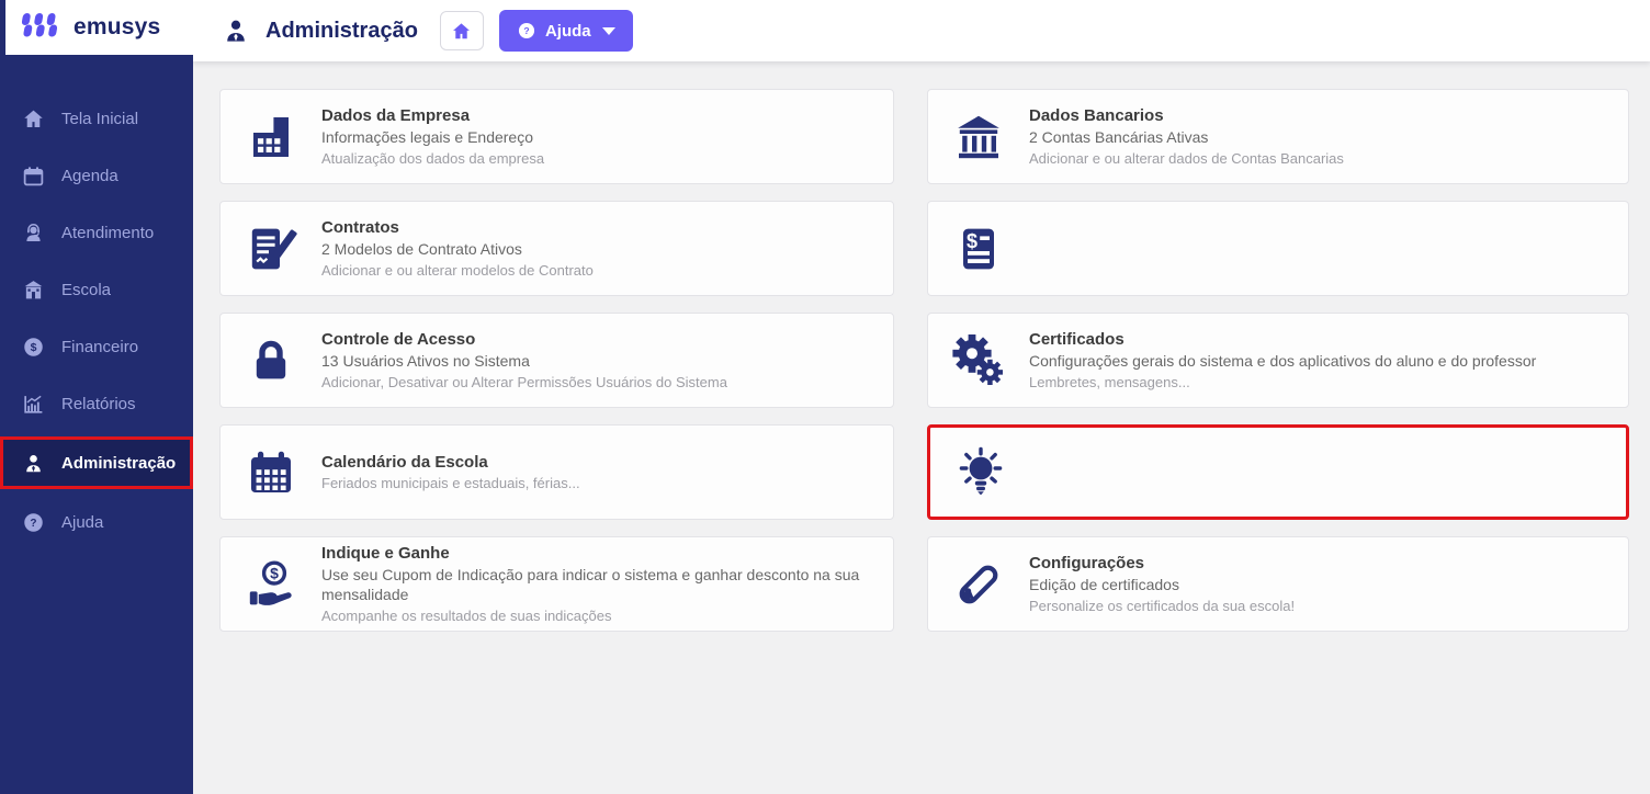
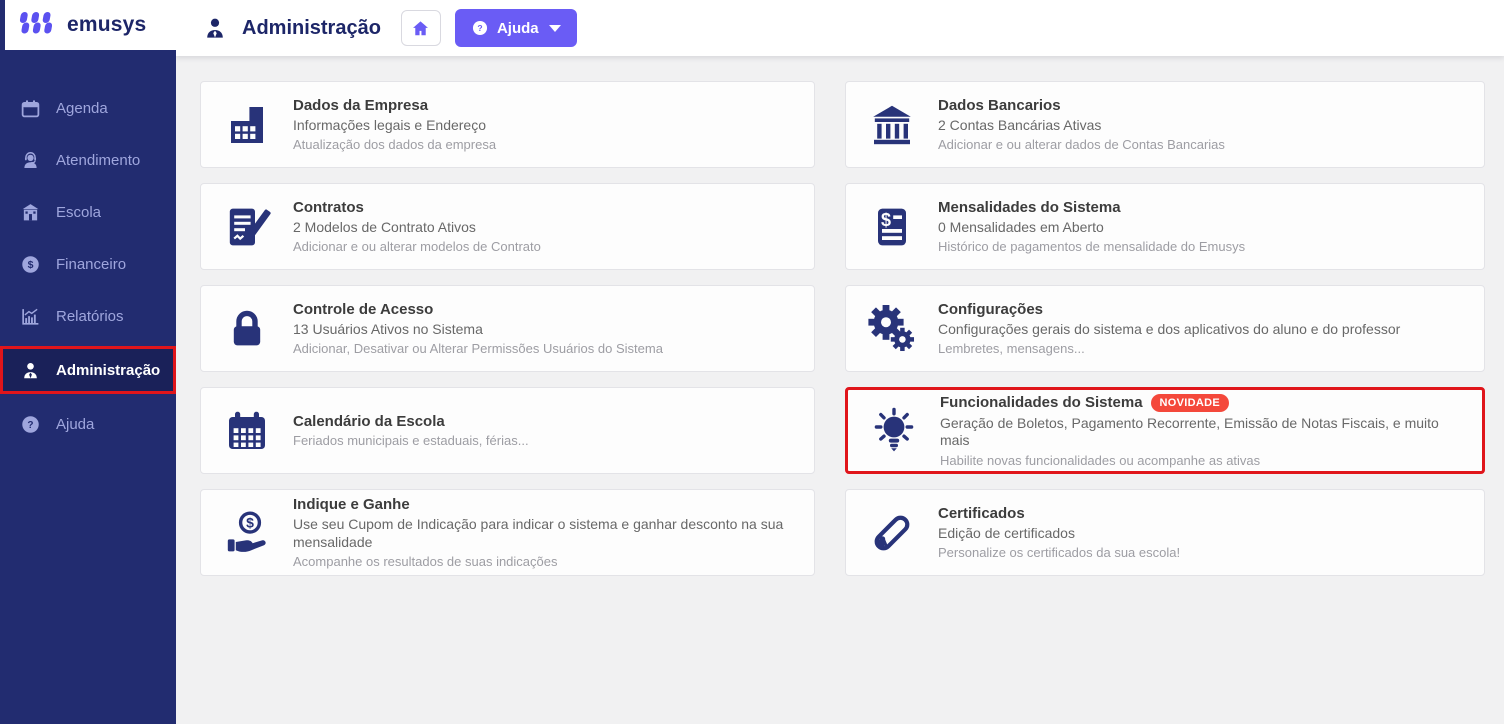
  emusys
- Tela Inicial
  Agenda
  Atendimento
  Escola
  $
  Financeiro
  Relatórios
  Administração
  ?
  Ajuda
  Administração
  ?
  Ajuda
  Dados da Empresa
  Informações legais e Endereço
  Atualização dos dados da empresa
  Dados Bancarios
  2 Contas Bancárias Ativas
  Adicionar e ou alterar dados de Contas Bancarias
  Contratos
  2 Modelos de Contrato Ativos
  Adicionar e ou alterar modelos de Contrato
  $
+ Mensalidades do Sistema
+ 0 Mensalidades em Aberto
+ Histórico de pagamentos de mensalidade do Emusys
  Controle de Acesso
  13 Usuários Ativos no Sistema
  Adicionar, Desativar ou Alterar Permissões Usuários do Sistema
- Certificados
+ Configurações
  Configurações gerais do sistema e dos aplicativos do aluno e do professor
  Lembretes, mensagens...
  Calendário da Escola
  Feriados municipais e estaduais, férias...
+ Funcionalidades do Sistema
+ NOVIDADE
+ Geração de Boletos, Pagamento Recorrente, Emissão de Notas Fiscais, e muito mais
+ Habilite novas funcionalidades ou acompanhe as ativas
  $
  Indique e Ganhe
  Use seu Cupom de Indicação para indicar o sistema e ganhar desconto na sua mensalidade
  Acompanhe os resultados de suas indicações
- Configurações
+ Certificados
  Edição de certificados
  Personalize os certificados da sua escola!
